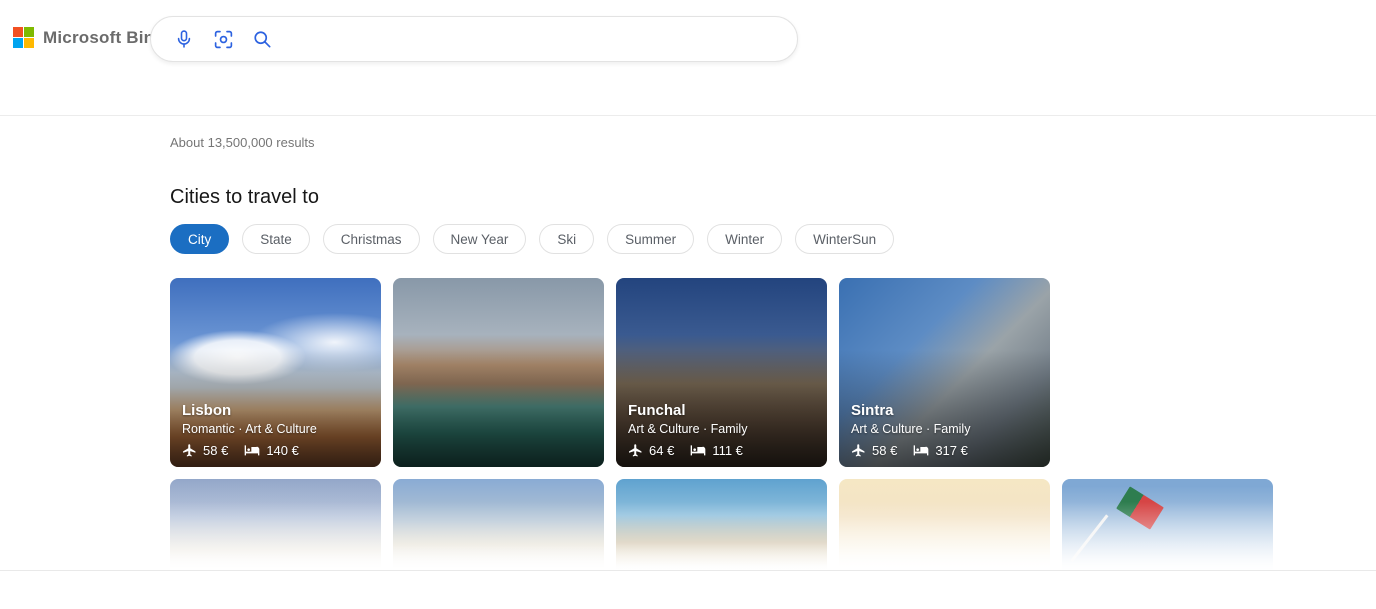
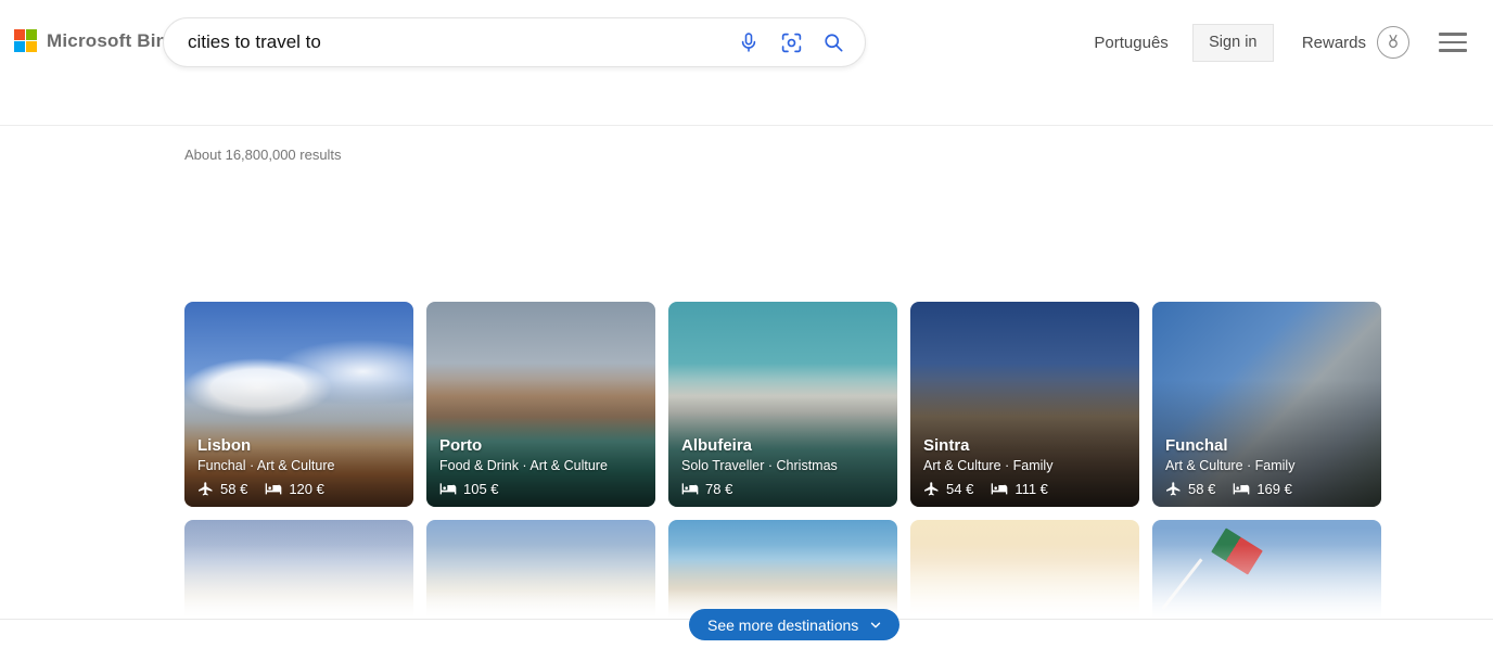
  Microsoft Bin
+ cities to travel to
+ Português
+ Sign in
+ Rewards
- About 13,500,000 results
+ About 16,800,000 results
- Cities to travel to
- City
- State
- Christmas
- New Year
- Ski
- Summer
- Winter
- WinterSun
  Lisbon
- Romantic · Art & Culture
+ Funchal · Art & Culture
  58 €
- 140 €
+ 120 €
+ Porto
+ Food & Drink · Art & Culture
+ 105 €
+ Albufeira
+ Solo Traveller · Christmas
+ 78 €
- Funchal
+ Sintra
  Art & Culture · Family
- 64 €
+ 54 €
  111 €
- Sintra
+ Funchal
  Art & Culture · Family
  58 €
- 317 €
+ 169 €
+ See more destinations
